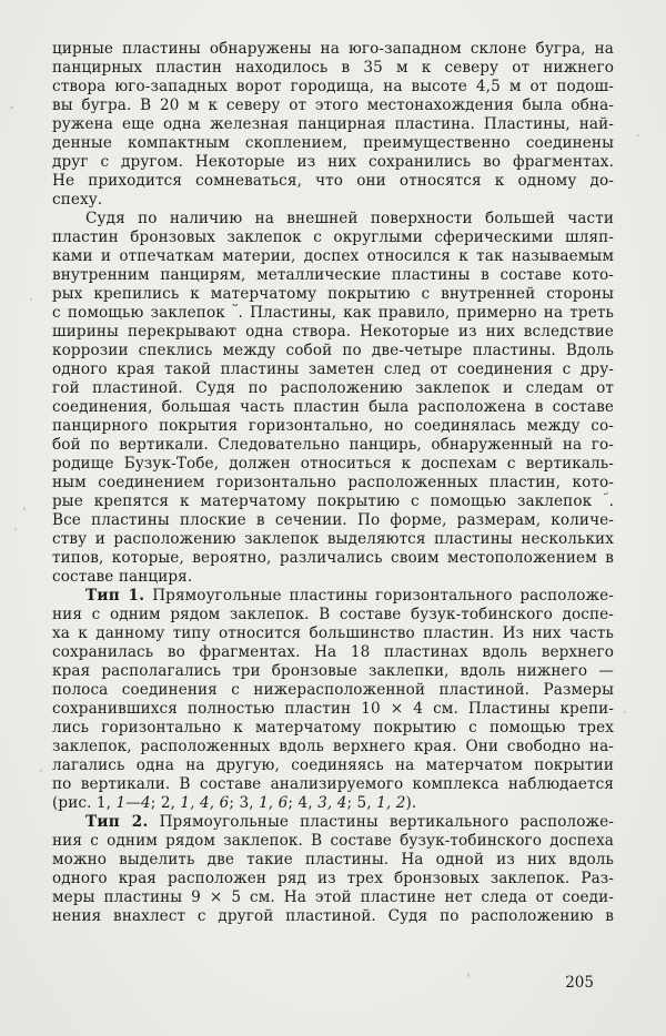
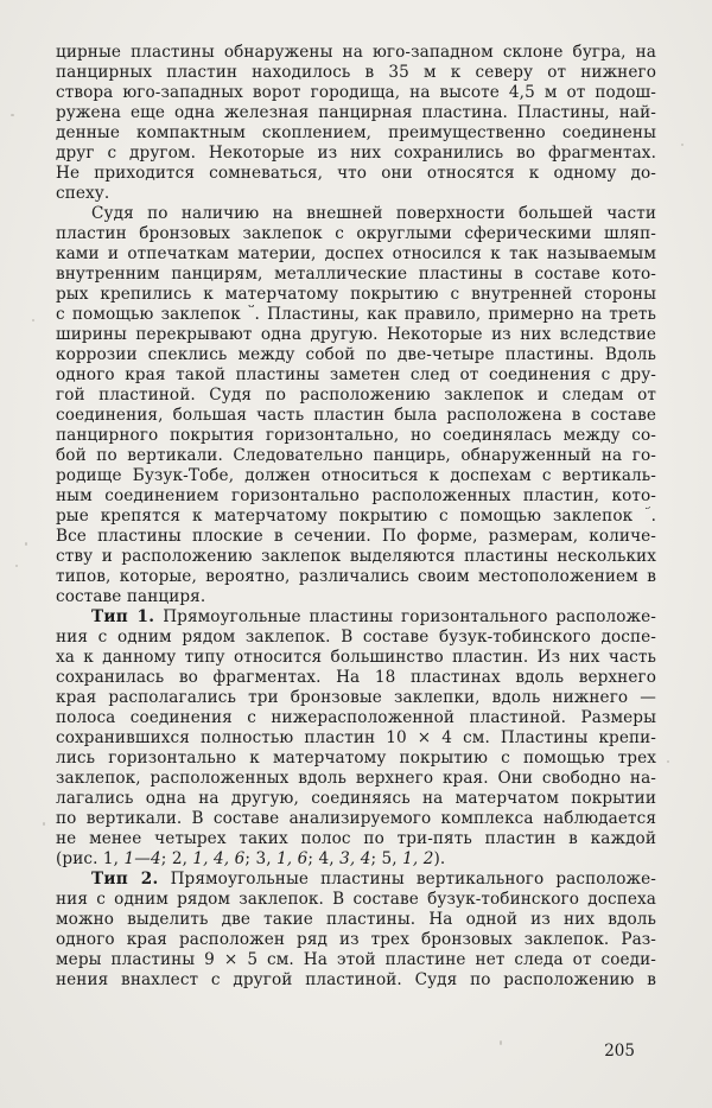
  цирные пластины обнаружены на юго-западном склоне бугра, на
  панцирных пластин находилось в 35 м к северу от нижнего
  створа юго-западных ворот городища, на высоте 4,5 м от подош-
- вы бугра. В 20 м к северу от этого местонахождения была обна-
  ружена еще одна железная панцирная пластина. Пластины, най-
  денные компактным скоплением, преимущественно соединены
  друг с другом. Некоторые из них сохранились во фрагментах.
  Не приходится сомневаться, что они относятся к одному до-
  спеху.
  Судя по наличию на внешней поверхности большей части
  пластин бронзовых заклепок с округлыми сферическими шляп-
  ками и отпечаткам материи, доспех относился к так называемым
  внутренним панцирям, металлические пластины в составе кото-
  рых крепились к матерчатому покрытию с внутренней стороны
  с помощью заклепок 8. Пластины, как правило, примерно на треть
- ширины перекрывают одна створа. Некоторые из них вследствие
+ ширины перекрывают одна другую. Некоторые из них вследствие
  коррозии спеклись между собой по две-четыре пластины. Вдоль
  одного края такой пластины заметен след от соединения с дру-
  гой пластиной. Судя по расположению заклепок и следам от
  соединения, большая часть пластин была расположена в составе
  панцирного покрытия горизонтально, но соединялась между со-
  бой по вертикали. Следовательно панцирь, обнаруженный на го-
  родище Бузук-Тобе, должен относиться к доспехам с вертикаль-
  ным соединением горизонтально расположенных пластин, кото-
  рые крепятся к матерчатому покрытию с помощью заклепок 9.
  Все пластины плоские в сечении. По форме, размерам, количе-
  ству и расположению заклепок выделяются пластины нескольких
  типов, которые, вероятно, различались своим местоположением в
  составе панциря.
  Тип 1. Прямоугольные пластины горизонтального расположе-
  ния с одним рядом заклепок. В составе бузук-тобинского доспе-
  ха к данному типу относится большинство пластин. Из них часть
  сохранилась во фрагментах. На 18 пластинах вдоль верхнего
  края располагались три бронзовые заклепки, вдоль нижнего —
  полоса соединения с нижерасположенной пластиной. Размеры
  сохранившихся полностью пластин 10 × 4 см. Пластины крепи-
  лись горизонтально к матерчатому покрытию с помощью трех
  заклепок, расположенных вдоль верхнего края. Они свободно на-
  лагались одна на другую, соединяясь на матерчатом покрытии
  по вертикали. В составе анализируемого комплекса наблюдается
+ не менее четырех таких полос по три-пять пластин в каждой
  (рис. 1, 1—4; 2, 1, 4, 6; 3, 1, 6; 4, 3, 4; 5, 1, 2).
  Тип 2. Прямоугольные пластины вертикального расположе-
  ния с одним рядом заклепок. В составе бузук-тобинского доспеха
  можно выделить две такие пластины. На одной из них вдоль
  одного края расположен ряд из трех бронзовых заклепок. Раз-
  меры пластины 9 × 5 см. На этой пластине нет следа от соеди-
  нения внахлест с другой пластиной. Судя по расположению в
  205
